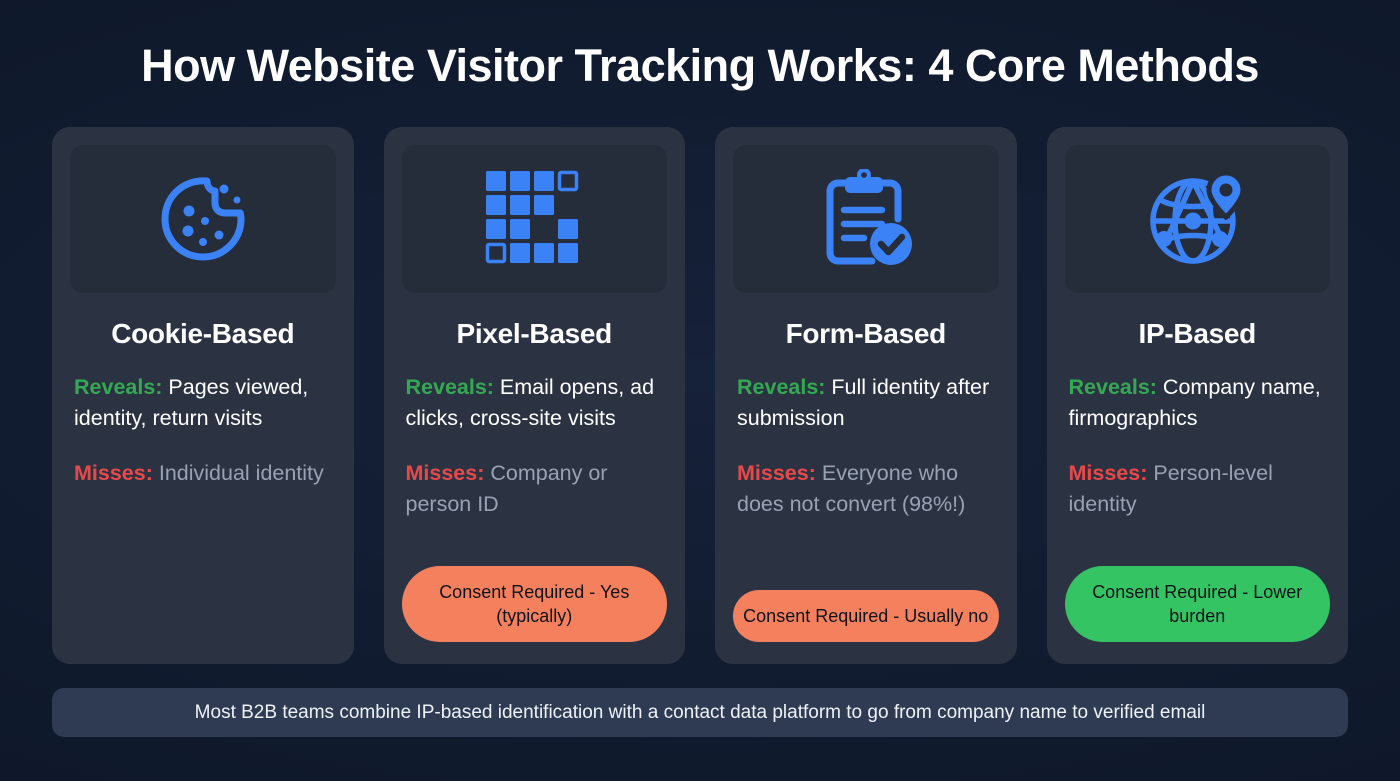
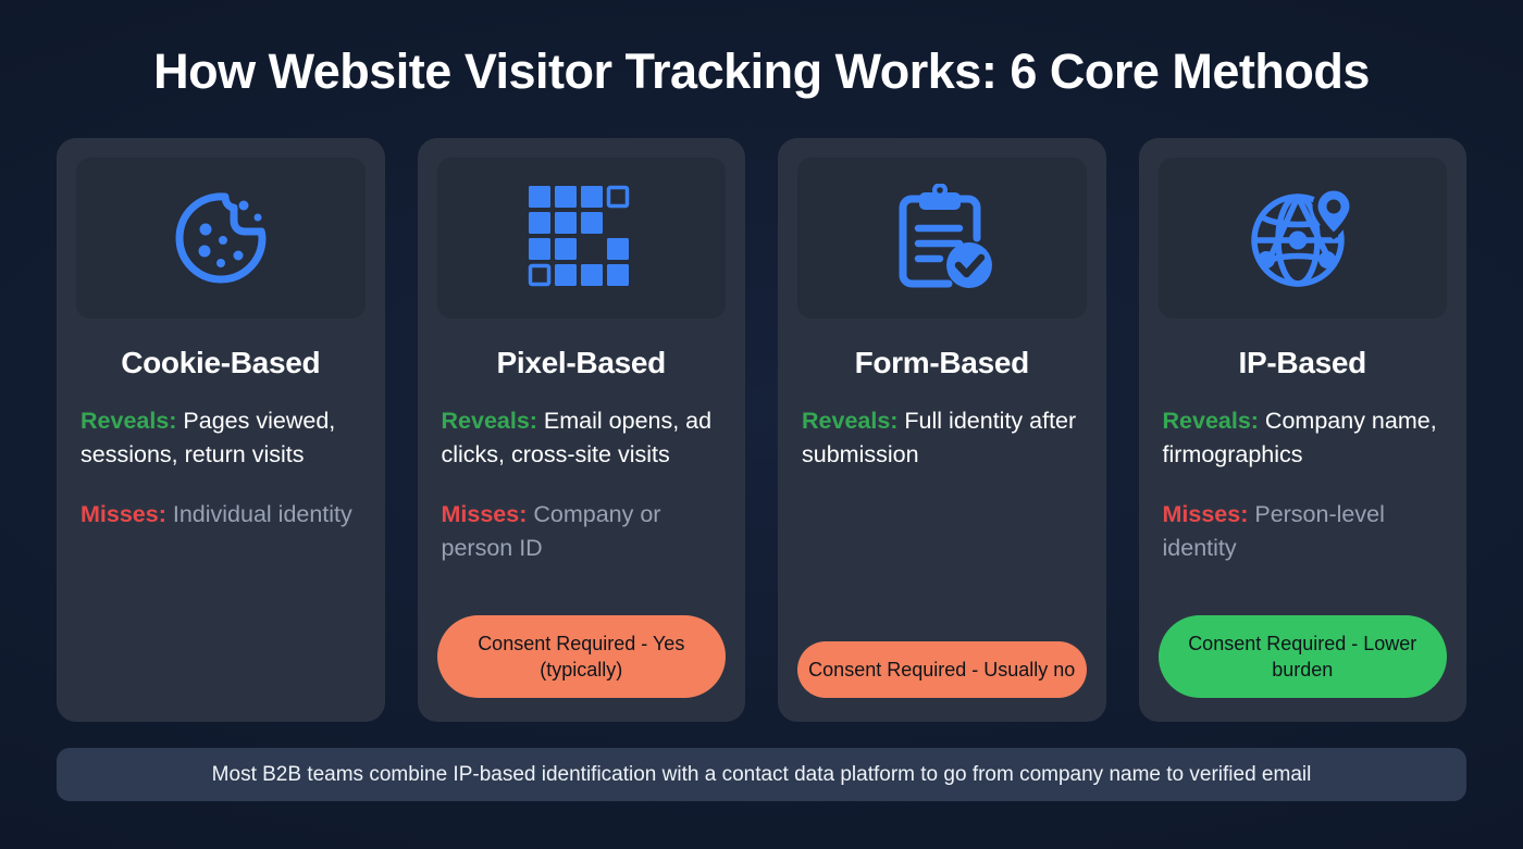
- How Website Visitor Tracking Works: 4 Core Methods
+ How Website Visitor Tracking Works: 6 Core Methods
  Cookie-Based
- Reveals: Pages viewed, identity, return visits
+ Reveals: Pages viewed, sessions, return visits
  Misses: Individual identity
  Pixel-Based
  Reveals: Email opens, ad clicks, cross-site visits
  Misses: Company or person ID
  Consent Required - Yes (typically)
  Form-Based
  Reveals: Full identity after submission
- Misses: Everyone who does not convert (98%!)
  Consent Required - Usually no
  IP-Based
  Reveals: Company name, firmographics
  Misses: Person-level identity
  Consent Required - Lower burden
  Most B2B teams combine IP-based identification with a contact data platform to go from company name to verified email
